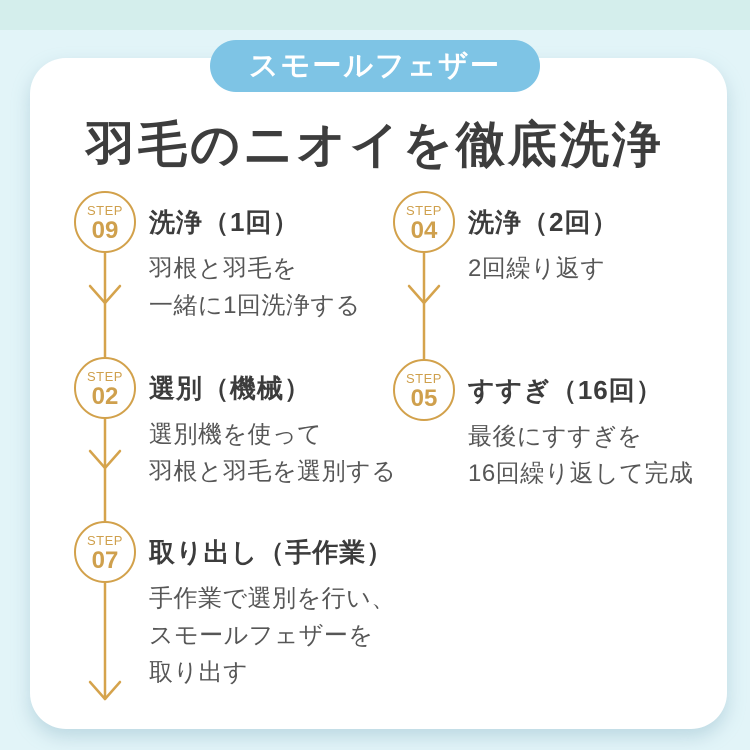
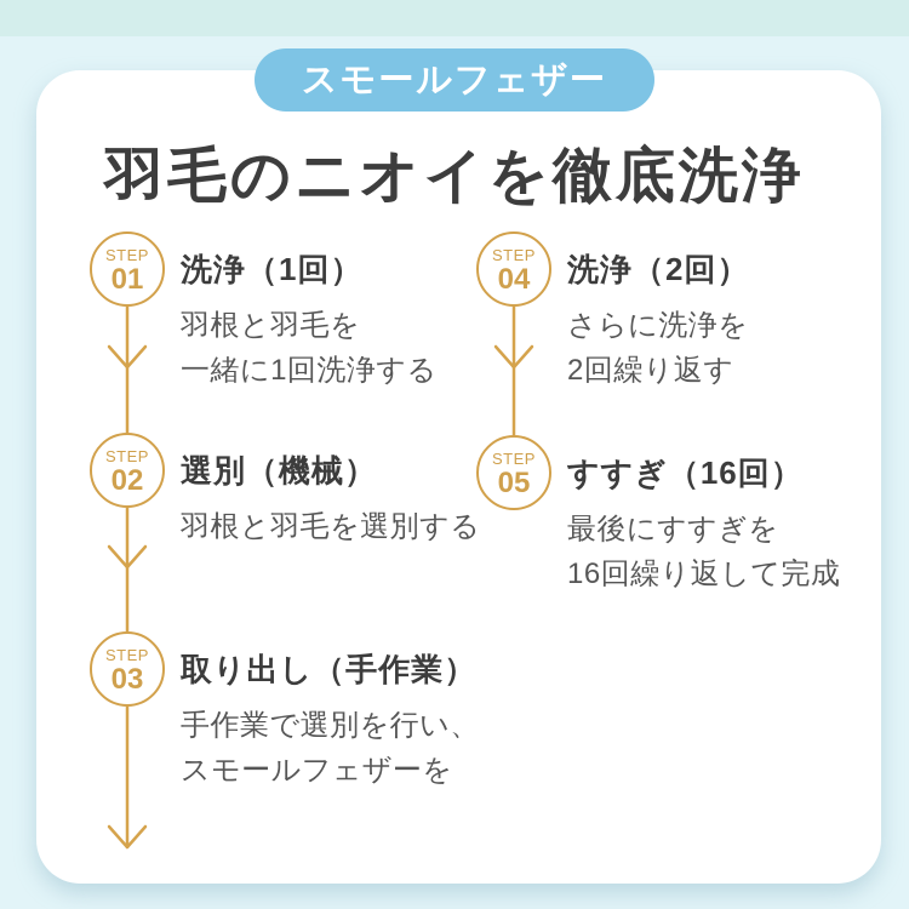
  スモールフェザー
  羽毛のニオイを徹底洗浄
  STEP
- 09
+ 01
  洗浄（1回）
  羽根と羽毛を
  一緒に1回洗浄する
  STEP
  02
  選別（機械）
- 選別機を使って
  羽根と羽毛を選別する
  STEP
- 07
+ 03
  取り出し（手作業）
  手作業で選別を行い、
  スモールフェザーを
- 取り出す
  STEP
  04
  洗浄（2回）
+ さらに洗浄を
  2回繰り返す
  STEP
  05
  すすぎ（16回）
  最後にすすぎを
  16回繰り返して完成
